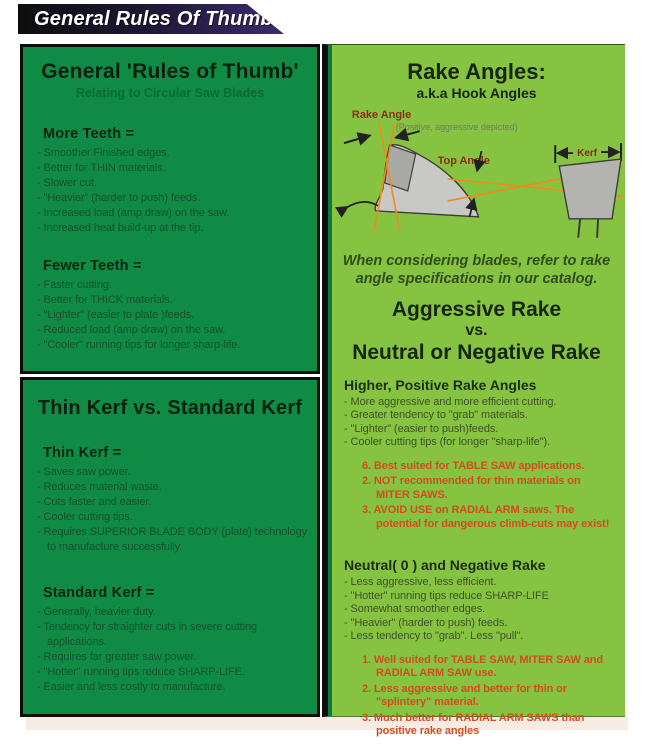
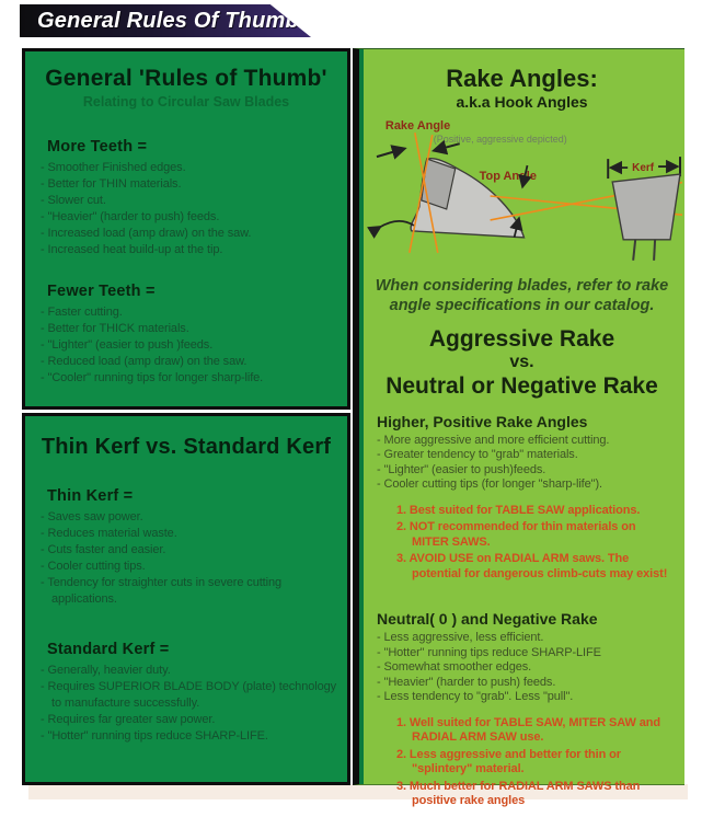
  General Rules Of Thum
  General 'Rules of Thumb'
  Relating to Circular Saw Blades
  More Teeth =
  - Smoother Finished edges.
  - Better for THIN materials.
  - Slower cut.
  - "Heavier" (harder to push) feeds.
  - Increased load (amp draw) on the saw.
  - Increased heat build-up at the tip.
  Fewer Teeth =
  - Faster cutting.
  - Better for THICK materials.
- - "Lighter" (easier to plate )feeds.
+ - "Lighter" (easier to push )feeds.
  - Reduced load (amp draw) on the saw.
  - "Cooler" running tips for longer sharp-life.
  Thin Kerf vs. Standard Kerf
  Thin Kerf =
  - Saves saw power.
  - Reduces material waste.
  - Cuts faster and easier.
  - Cooler cutting tips.
- - Requires SUPERIOR BLADE BODY (plate) technology to manufacture successfully.
+ - Tendency for straighter cuts in severe cutting applications.
  Standard Kerf =
  - Generally, heavier duty.
- - Tendency for straighter cuts in severe cutting applications.
+ - Requires SUPERIOR BLADE BODY (plate) technology to manufacture successfully.
  - Requires far greater saw power.
  - "Hotter" running tips reduce SHARP-LIFE.
- - Easier and less costly to manufacture.
  Rake Angles:
  a.k.a Hook Angles
  Rake Angle
  (Positive, aggressive depicted)
  Top Angle
  Kerf
  When considering blades, refer to rake angle specifications in our catalog.
  Aggressive Rake
  vs.
  Neutral or Negative Rake
  Higher, Positive Rake Angles
  - More aggressive and more efficient cutting.
  - Greater tendency to "grab" materials.
  - "Lighter" (easier to push)feeds.
  - Cooler cutting tips (for longer "sharp-life").
- 6. Best suited for TABLE SAW applications.
+ 1. Best suited for TABLE SAW applications.
  2. NOT recommended for thin materials on MITER SAWS.
  3. AVOID USE on RADIAL ARM saws. The potential for dangerous climb-cuts may exist!
  Neutral( 0 ) and Negative Rake
  - Less aggressive, less efficient.
  - "Hotter" running tips reduce SHARP-LIFE
  - Somewhat smoother edges.
  - "Heavier" (harder to push) feeds.
  - Less tendency to "grab". Less "pull".
  1. Well suited for TABLE SAW, MITER SAW and RADIAL ARM SAW use.
  2. Less aggressive and better for thin or "splintery" material.
  3. Much better for RADIAL ARM SAWS than positive rake angles
